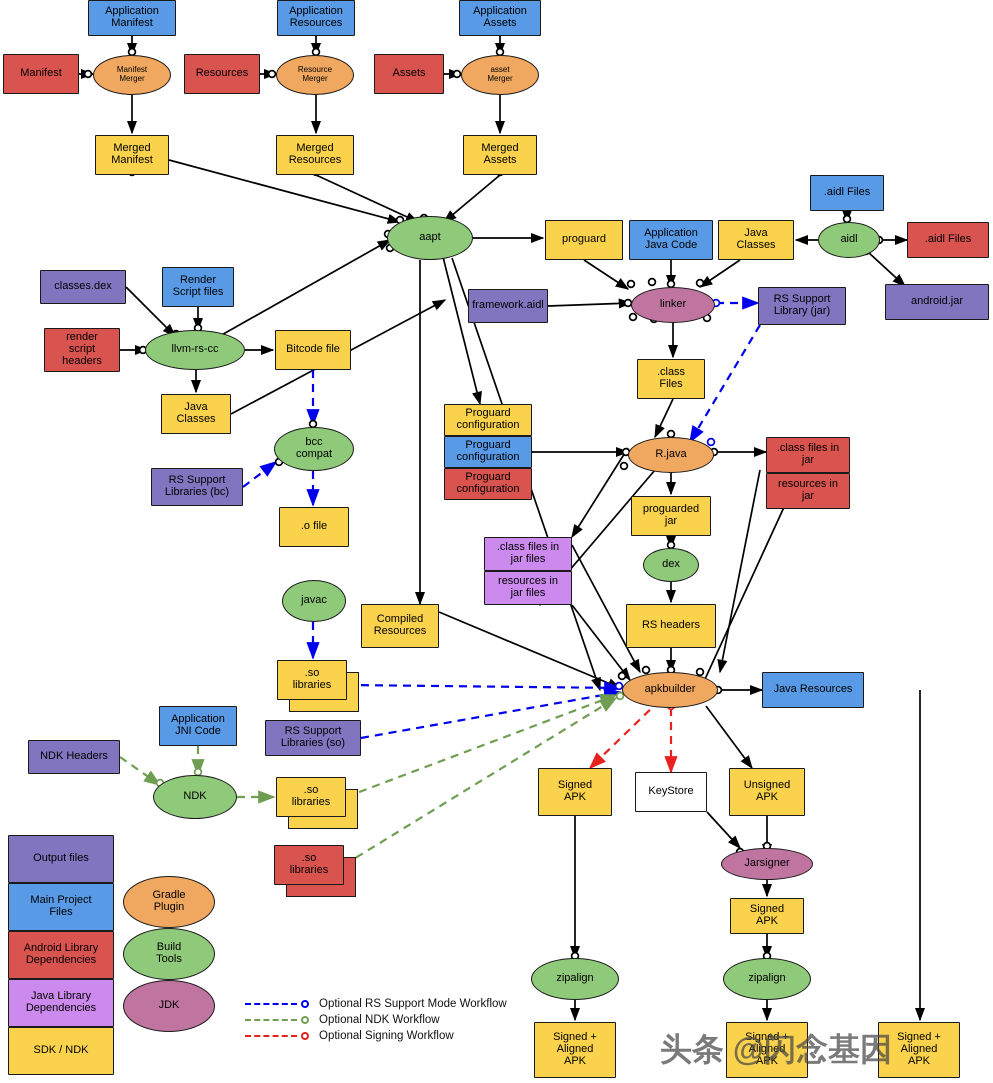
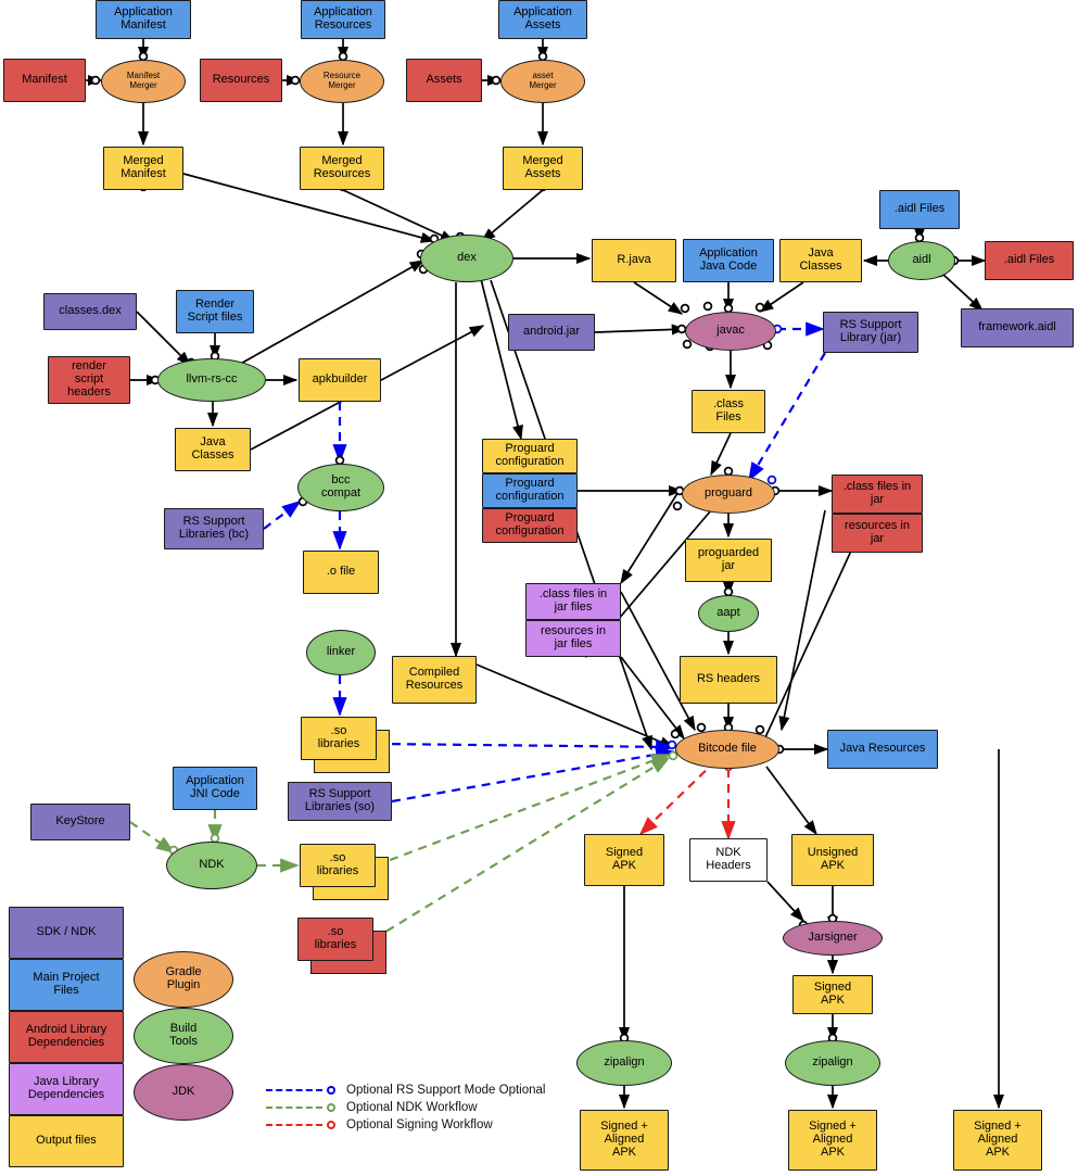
  Application
  Manifest
  Manifest
  Manifest
  Merger
  Merged
  Manifest
  Application
  Resources
  Resources
  Resource
  Merger
  Merged
  Resources
  Application
  Assets
  Assets
  asset
  Merger
  Merged
  Assets
- aapt
+ dex
- proguard
+ R.java
  Application
  Java Code
  Java
  Classes
  .aidl Files
  aidl
  .aidl Files
- android.jar
+ framework.aidl
  classes.dex
  Render
  Script files
  render
  script
  headers
  llvm-rs-cc
- Bitcode file
+ apkbuilder
  Java
  Classes
  bcc
  compat
  RS Support
  Libraries (bc)
  .o file
- javac
+ linker
  .so
  libraries
  RS Support
  Libraries (so)
- framework.aidl
+ android.jar
- linker
+ javac
  RS Support
  Library (jar)
  .class
  Files
  Proguard
  configuration
  Proguard
  configuration
  Proguard
  configuration
- R.java
+ proguard
  .class files in
  jar
  resources in
  jar
  proguarded
  jar
  .class files in
  jar files
  resources in
  jar files
- dex
+ aapt
  RS headers
  Compiled
  Resources
- apkbuilder
+ Bitcode file
  Java Resources
  Application
  JNI Code
- NDK Headers
+ KeyStore
  NDK
  .so
  libraries
  .so
  libraries
  Signed
  APK
- KeyStore
+ NDK Headers
  Unsigned
  APK
  Jarsigner
  Signed
  APK
  zipalign
  zipalign
  Signed +
  Aligned
  APK
  Signed +
  Aligned
  APK
  Signed +
  Aligned
  APK
- Output files
+ SDK / NDK
  Main Project
  Files
  Android Library
  Dependencies
  Java Library
  Dependencies
- SDK / NDK
+ Output files
  Gradle
  Plugin
  Build
  Tools
  JDK
- Optional RS Support Mode Workflow
+ Optional RS Support Mode Optional
  Optional NDK Workflow
  Optional Signing Workflow
- 头条 @闪念基因
